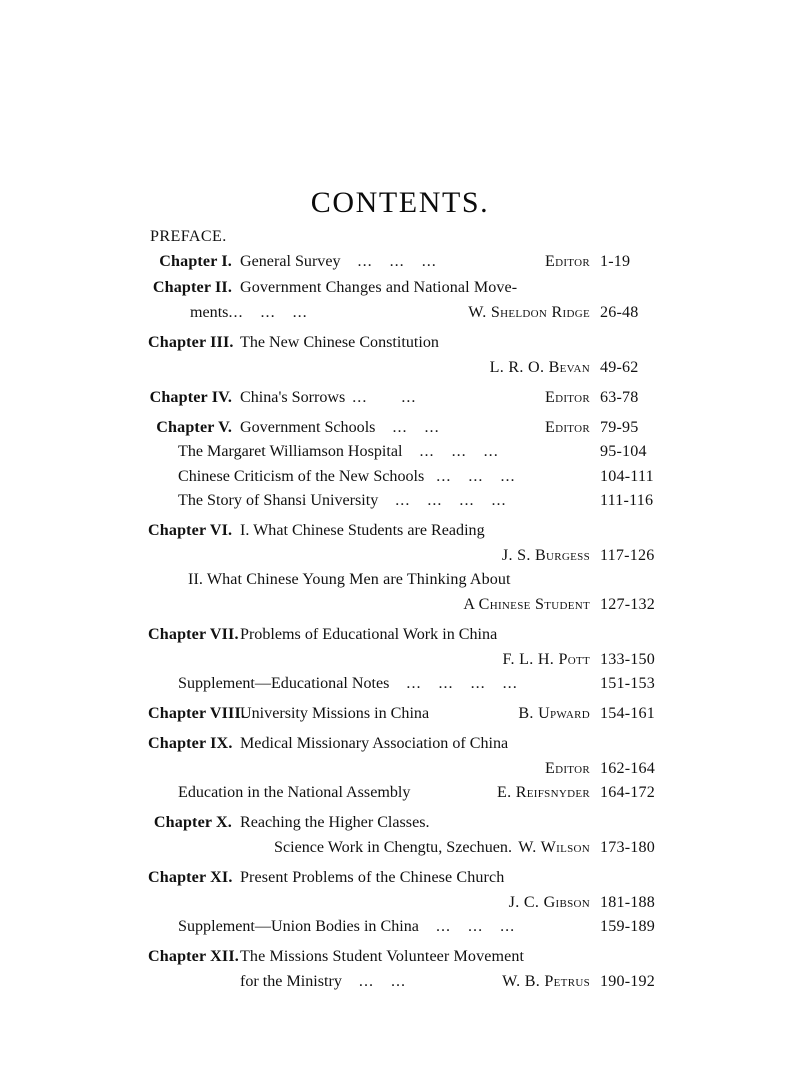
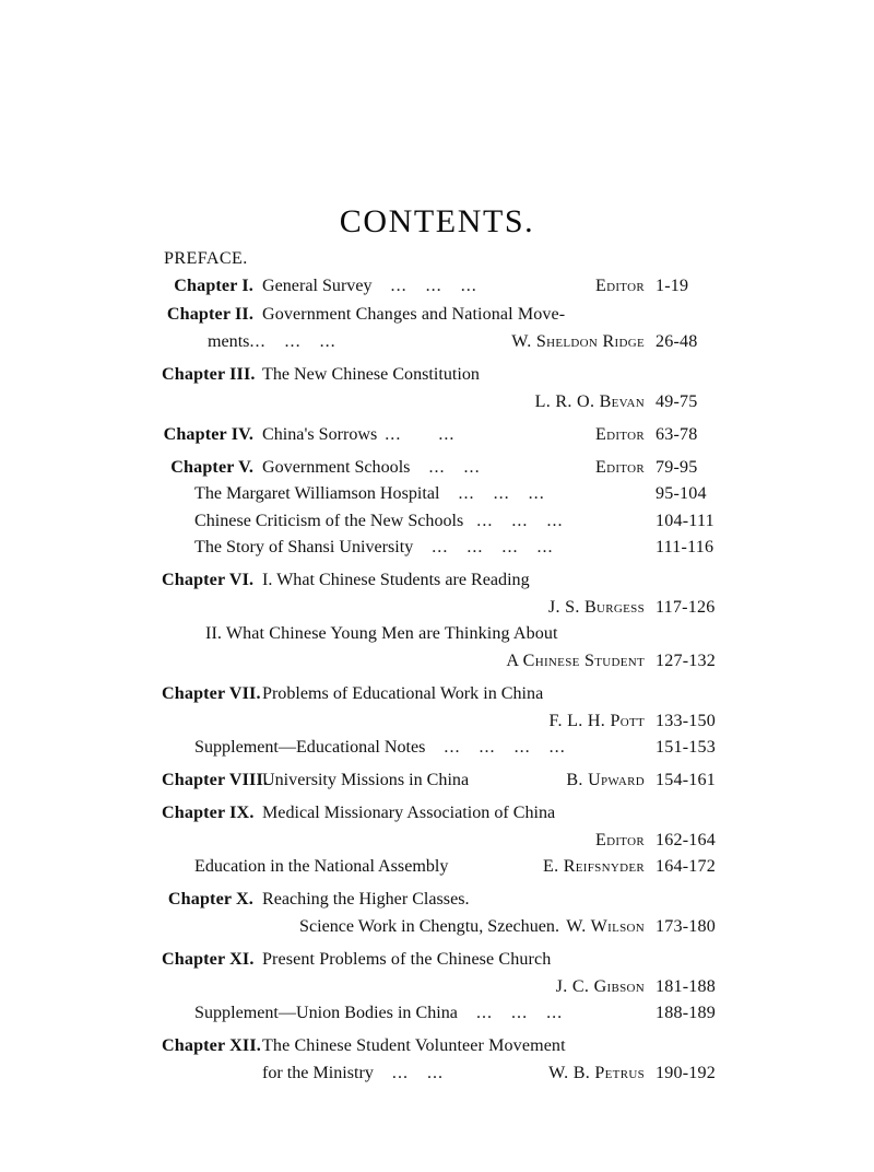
  CONTENTS.
  PREFACE.
  Chapter I.
  General Survey ... ... ...
  Editor
  1-19
  Chapter II.
  Government Changes and National Move-
  ments... ... ...
  W. Sheldon Ridge
  26-48
  Chapter III.
  The New Chinese Constitution
  L. R. O. Bevan
- 49-62
+ 49-75
  Chapter IV.
  China's Sorrows ... ...
  Editor
  63-78
  Chapter V.
  Government Schools ... ...
  Editor
  79-95
  The Margaret Williamson Hospital ... ... ...
  95-104
  Chinese Criticism of the New Schools ... ... ...
  104-111
  The Story of Shansi University ... ... ... ...
  111-116
  Chapter VI.
  I. What Chinese Students are Reading
  J. S. Burgess
  117-126
  II. What Chinese Young Men are Thinking About
  A Chinese Student
  127-132
  Chapter VII.
  Problems of Educational Work in China
  F. L. H. Pott
  133-150
  Supplement—Educational Notes ... ... ... ...
  151-153
  Chapter VIII
  University Missions in China
  B. Upward
  154-161
  Chapter IX.
  Medical Missionary Association of China
  Editor
  162-164
  Education in the National Assembly
  E. Reifsnyder
  164-172
  Chapter X.
  Reaching the Higher Classes.
  Science Work in Chengtu, Szechuen.
  W. Wilson
  173-180
  Chapter XI.
  Present Problems of the Chinese Church
  J. C. Gibson
  181-188
  Supplement—Union Bodies in China ... ... ...
- 159-189
+ 188-189
  Chapter XII.
- The Missions Student Volunteer Movement
+ The Chinese Student Volunteer Movement
  for the Ministry ... ...
  W. B. Petrus
  190-192
